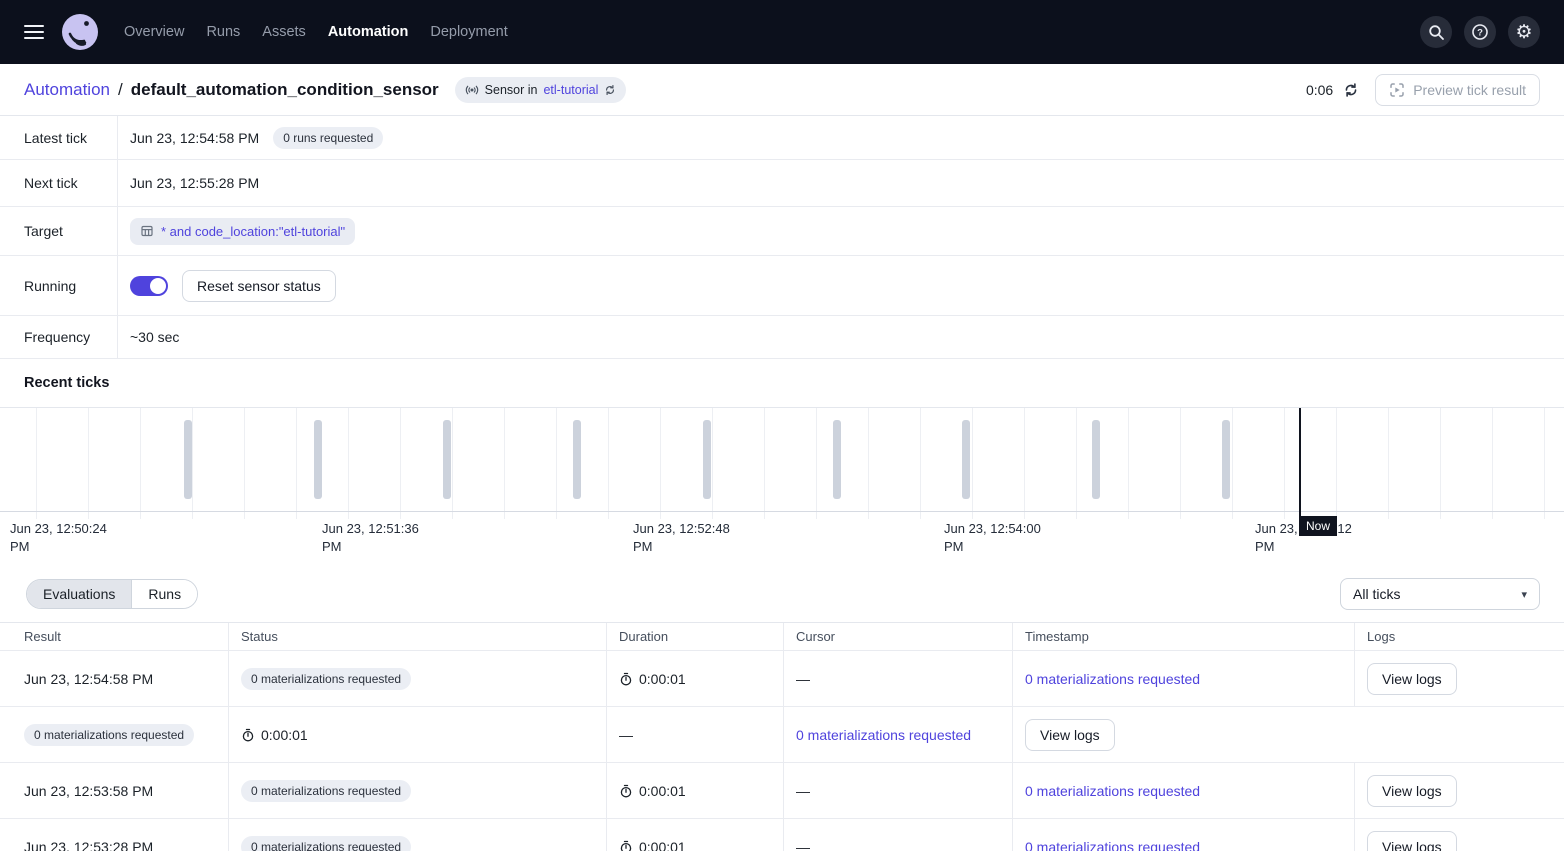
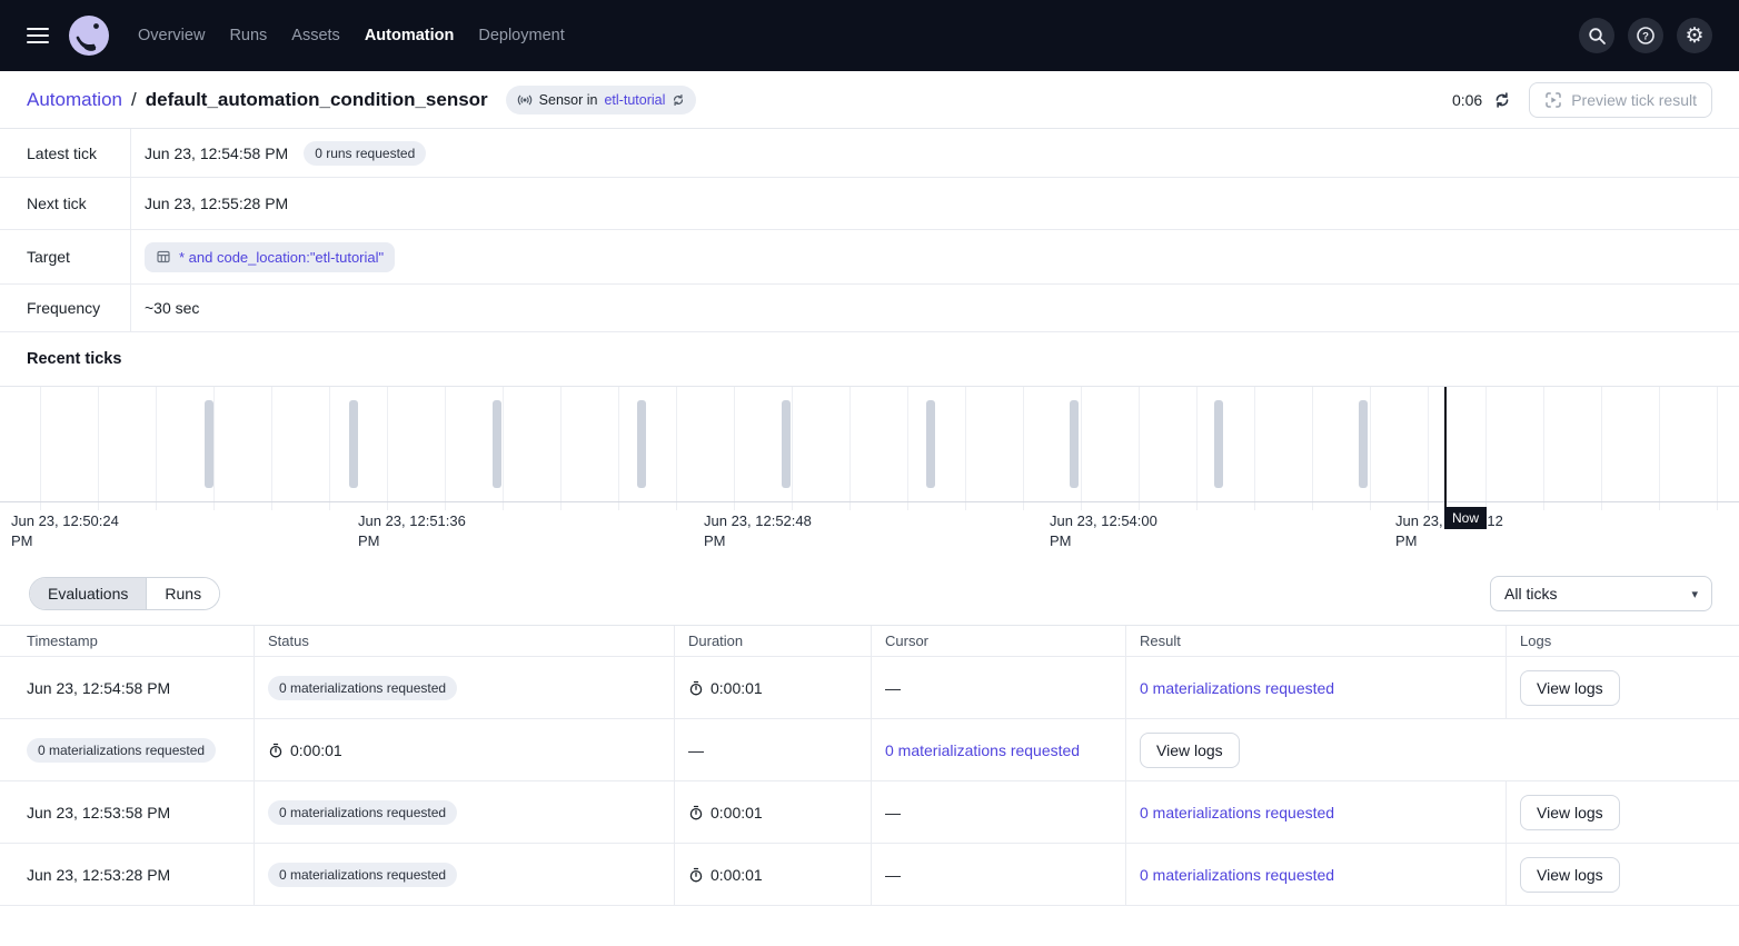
  Overview
  Runs
  Assets
  Automation
  Deployment
  ?
  ⚙
  Automation
  /
  default_automation_condition_sensor
  Sensor in
  etl-tutorial
  0:06
  Preview tick result
  Latest tick
  Jun 23, 12:54:58 PM
  0 runs requested
  Next tick
  Jun 23, 12:55:28 PM
  Target
  * and code_location:"etl-tutorial"
- Running
- Reset sensor status
  Frequency
  ~30 sec
  Recent ticks
  Jun 23, 12:50:24
  PM
  Jun 23, 12:51:36
  PM
  Jun 23, 12:52:48
  PM
  Jun 23, 12:54:00
  PM
  PM
  Now
  Evaluations
  Runs
  All ticks
  ▾
- Result
+ Timestamp
  Status
  Duration
  Cursor
- Timestamp
+ Result
  Logs
  Jun 23, 12:54:58 PM
  0 materializations requested
  0:00:01
  —
  0 materializations requested
  View logs
  0 materializations requested
  0:00:01
  —
  0 materializations requested
  View logs
  Jun 23, 12:53:58 PM
  0 materializations requested
  0:00:01
  —
  0 materializations requested
  View logs
  Jun 23, 12:53:28 PM
  0 materializations requested
  0:00:01
  —
  0 materializations requested
  View logs
